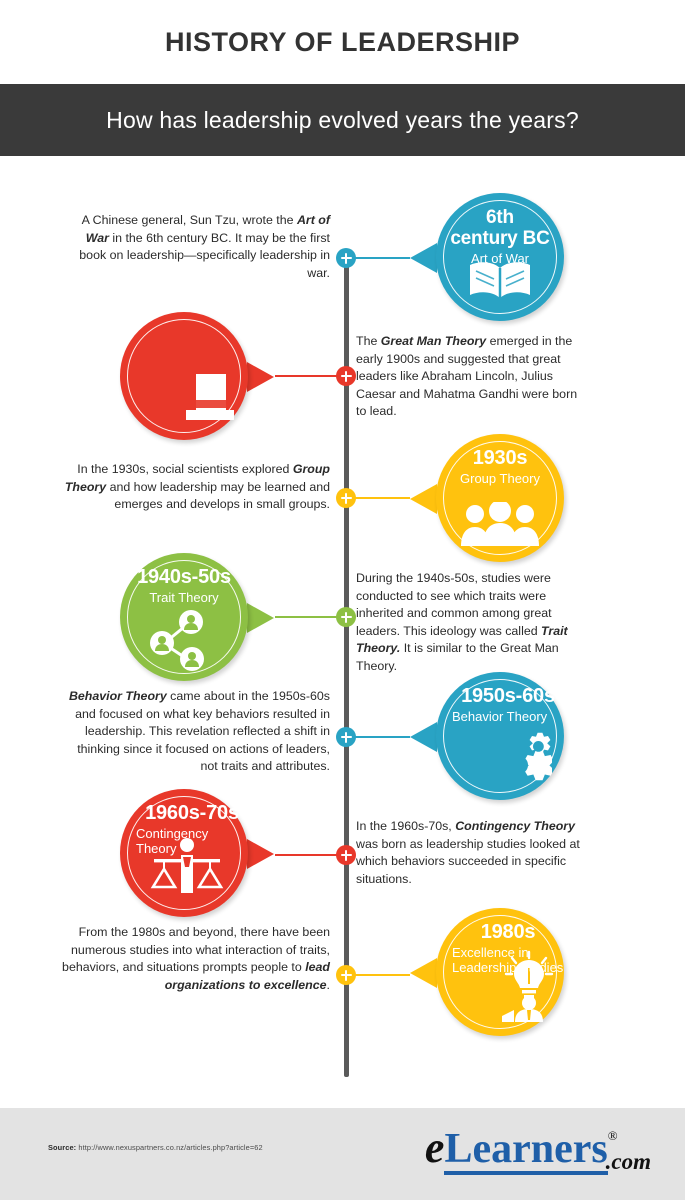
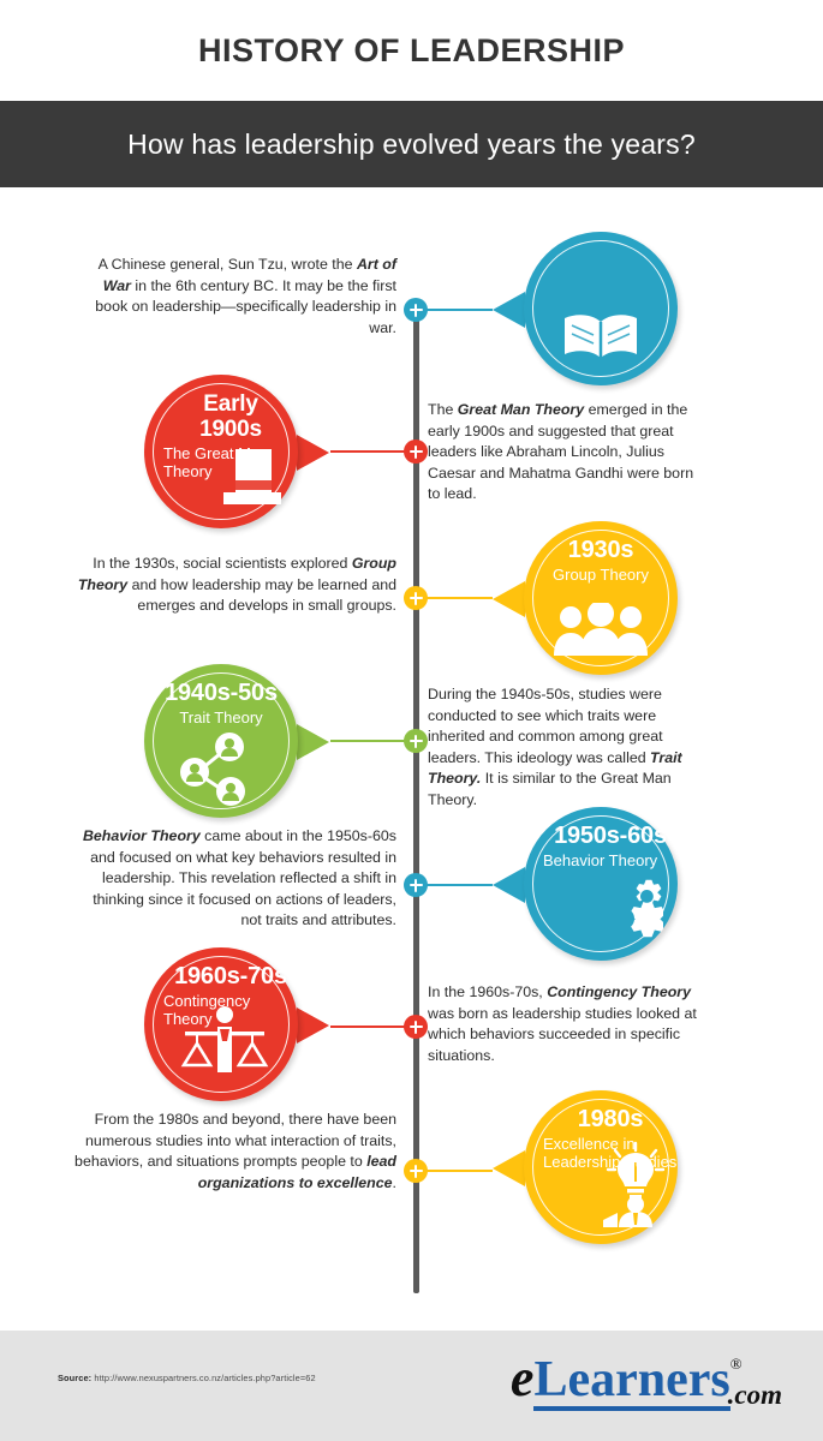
  HISTORY OF LEADERSHIP
  How has leadership evolved years the years?
- 6th
- century BC
- Art of War
  A Chinese general, Sun Tzu, wrote the Art of War in the 6th century BC. It may be the first book on leadership—specifically leadership in war.
+ Early
+ 1900s
+ The Great Man Theory
  The Great Man Theory emerged in the early 1900s and suggested that great leaders like Abraham Lincoln, Julius Caesar and Mahatma Gandhi were born to lead.
  1930s
  Group Theory
  In the 1930s, social scientists explored Group Theory and how leadership may be learned and emerges and develops in small groups.
  1940s-50s
  Trait Theory
  During the 1940s-50s, studies were conducted to see which traits were inherited and common among great leaders. This ideology was called Trait Theory. It is similar to the Great Man Theory.
  1950s-60s
  Behavior Theory
  Behavior Theory came about in the 1950s-60s and focused on what key behaviors resulted in leadership. This revelation reflected a shift in thinking since it focused on actions of leaders, not traits and attributes.
  1960s-70s
  Contingency Theory
  In the 1960s-70s, Contingency Theory was born as leadership studies looked at which behaviors succeeded in specific situations.
  1980s
  Excellence in Leadership Studies
  From the 1980s and beyond, there have been numerous studies into what interaction of traits, behaviors, and situations prompts people to lead organizations to excellence.
  Source: http://www.nexuspartners.co.nz/articles.php?article=62
  e
  Learners
  ®
  .com
